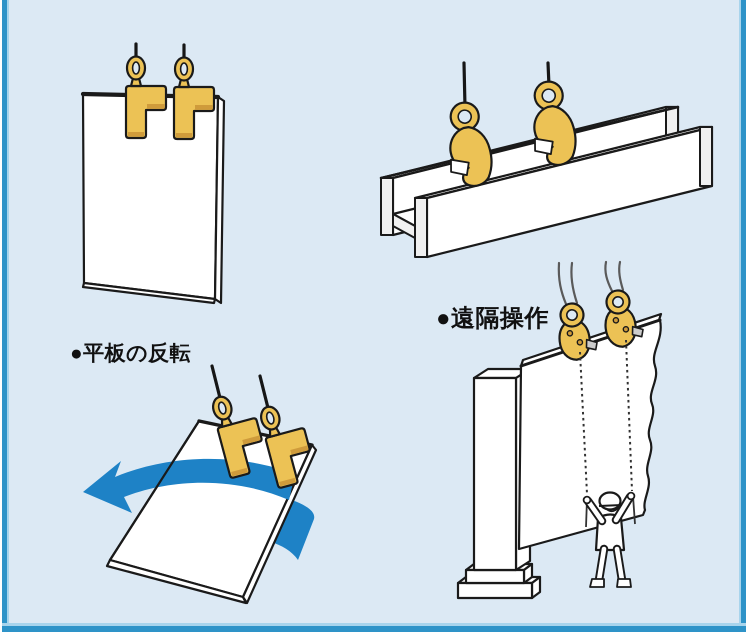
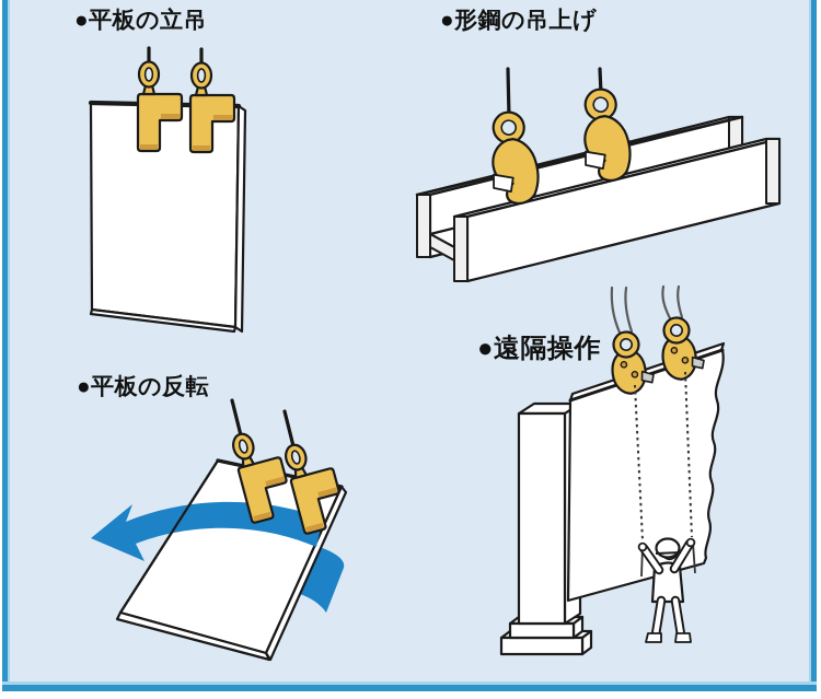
+ ●平板の立吊
+ ●形鋼の吊上げ
  ●平板の反転
  ●遠隔操作
